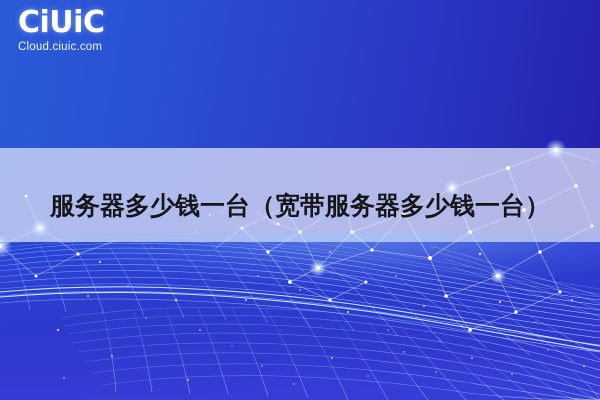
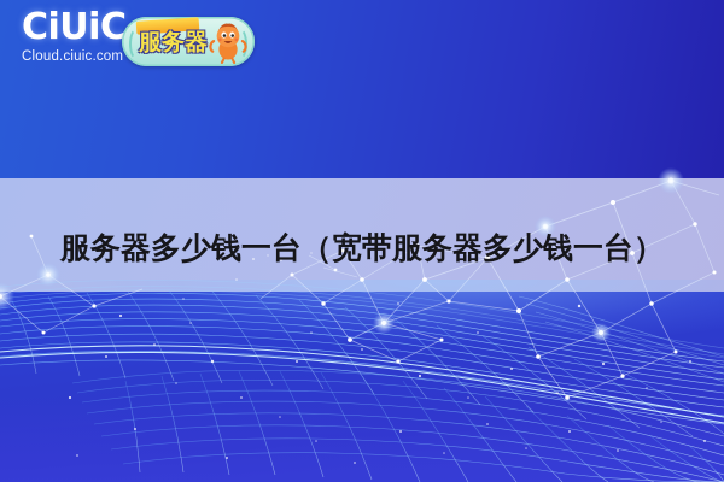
  CiUiC
  Cloud.ciuic.com
+ 服务器
  服务器多少钱一台（宽带服务器多少钱一台）
